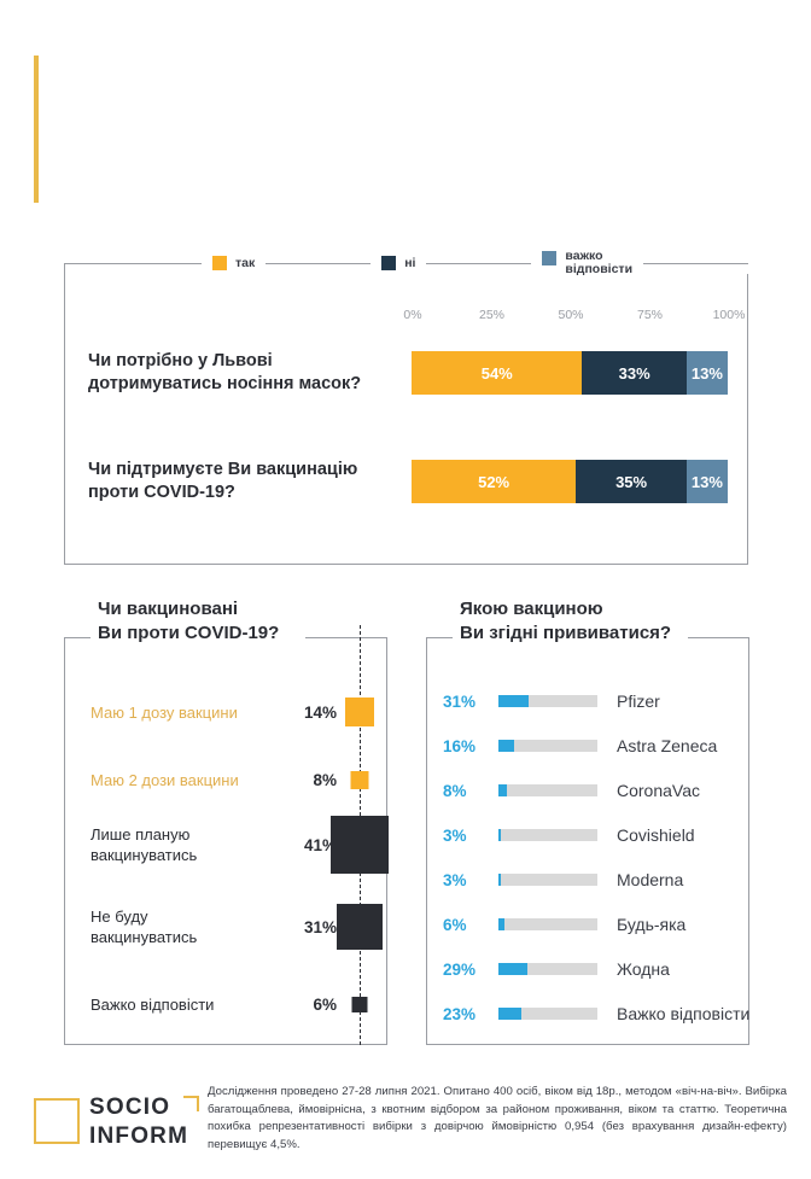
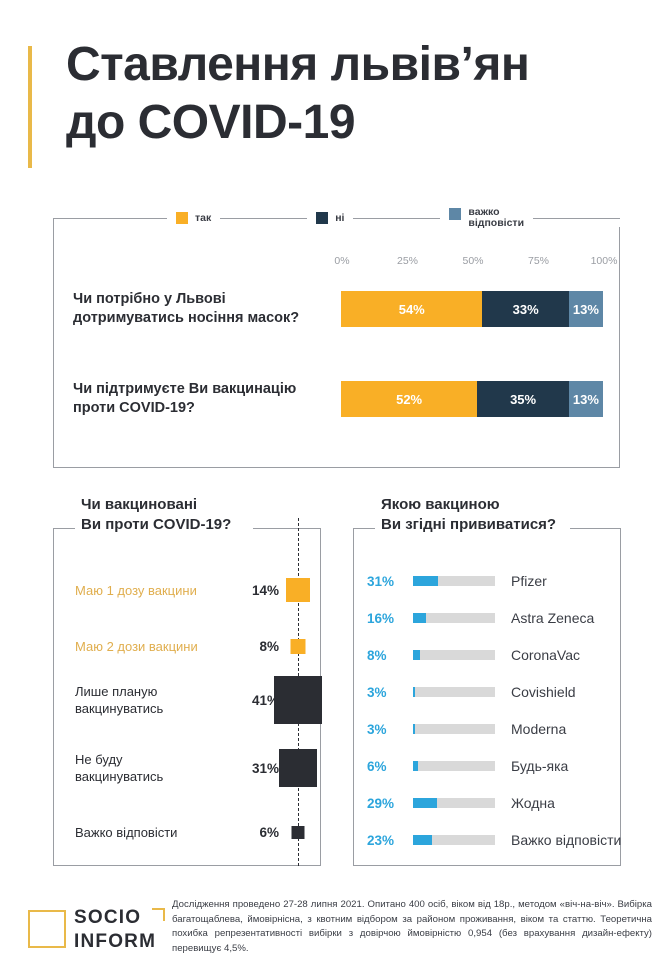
+ Ставлення львів’ян
+ до COVID-19
  так
  ні
  важко
  відповісти
  0%
  25%
  50%
  75%
  100%
  Чи потрібно у Львові
  дотримуватись носіння масок?
  54%
  33%
  13%
  Чи підтримуєте Ви вакцинацію
  проти COVID-19?
  52%
  35%
  13%
  Чи вакциновані
  Ви проти COVID-19?
  Маю 1 дозу вакцини
  14%
  Маю 2 дози вакцини
  8%
  Лише планую
  вакцинуватись
  41%
  Не буду
  вакцинуватись
  31%
  Важко відповісти
  6%
  Якою вакциною
  Ви згідні прививатися?
  31%
  Pfizer
  16%
  Astra Zeneca
  8%
  CoronaVac
  3%
  Covishield
  3%
  Moderna
  6%
  Будь-яка
  29%
  Жодна
  23%
  Важко відповісти
  SOCIO
  INFORM
  Дослідження проведено 27-28 липня 2021. Опитано 400 осіб, віком від 18р., методом «віч-на-віч». Вибірка багатощаблева, ймовірнісна, з квотним відбором за районом проживання, віком та статтю. Теоретична похибка репрезентативності вибірки з довірчою ймовірністю 0,954 (без врахування дизайн-ефекту) перевищує 4,5%.
